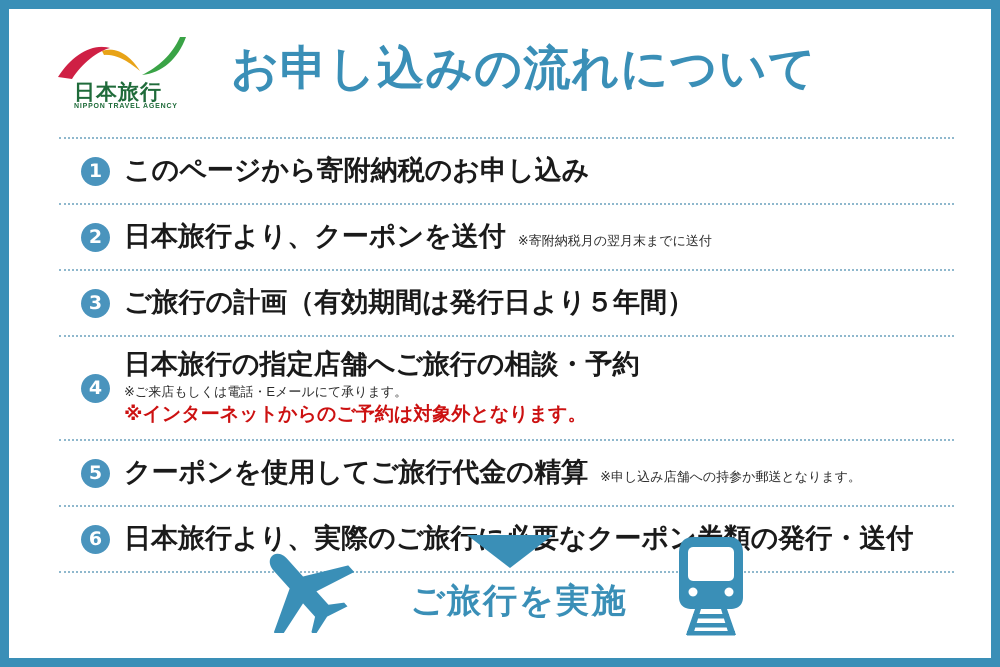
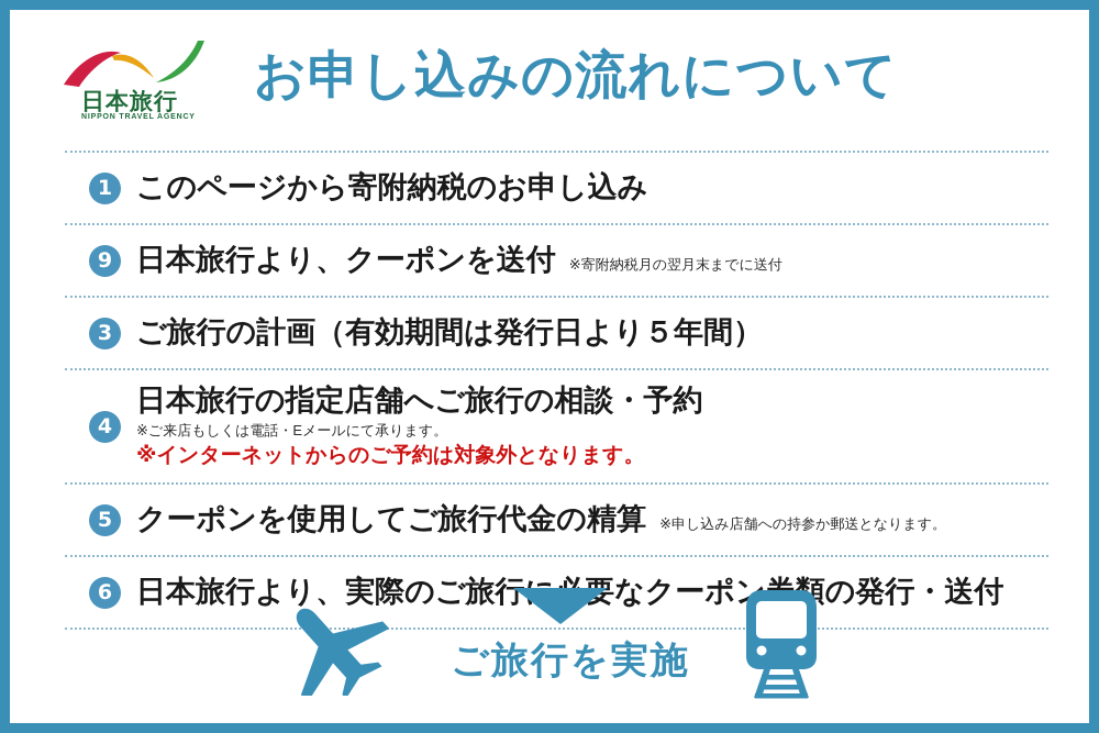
  日本旅行
  お申し込みの流れについて
  1
  このページから寄附納税のお申し込み
- 2
+ 9
  日本旅行より、クーポンを送付
  ※寄附納税月の翌月末までに送付
  3
  ご旅行の計画（有効期間は発行日より５年間）
  4
  日本旅行の指定店舗へご旅行の相談・予約
  ※ご来店もしくは電話・Eメールにて承ります。
  ※インターネットからのご予約は対象外となります。
  5
  クーポンを使用してご旅行代金の精算
  ※申し込み店舗への持参か郵送となります。
  6
  日本旅行より、実際のご旅行に必要なクーポン類の発行・送付
  ご旅行を実施
